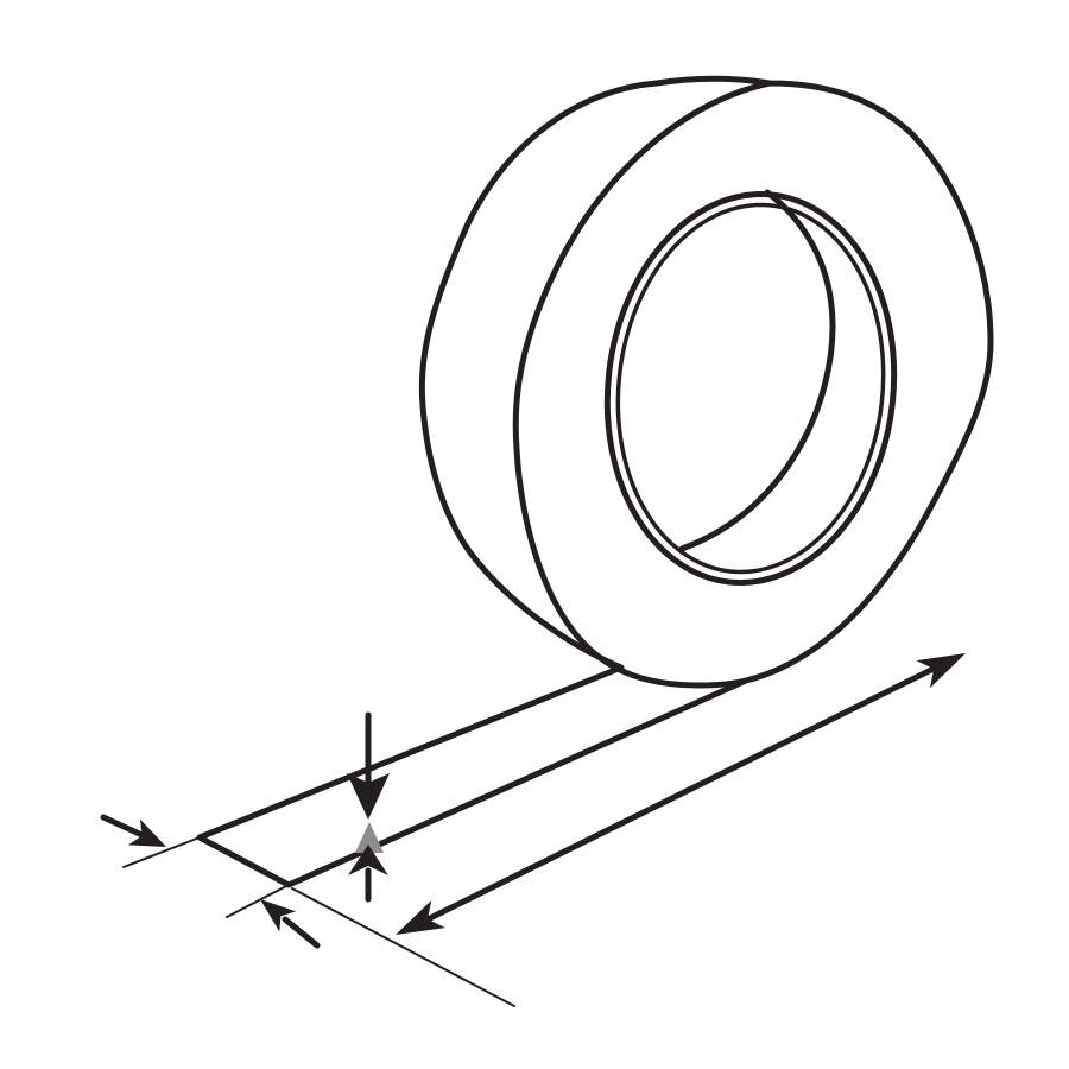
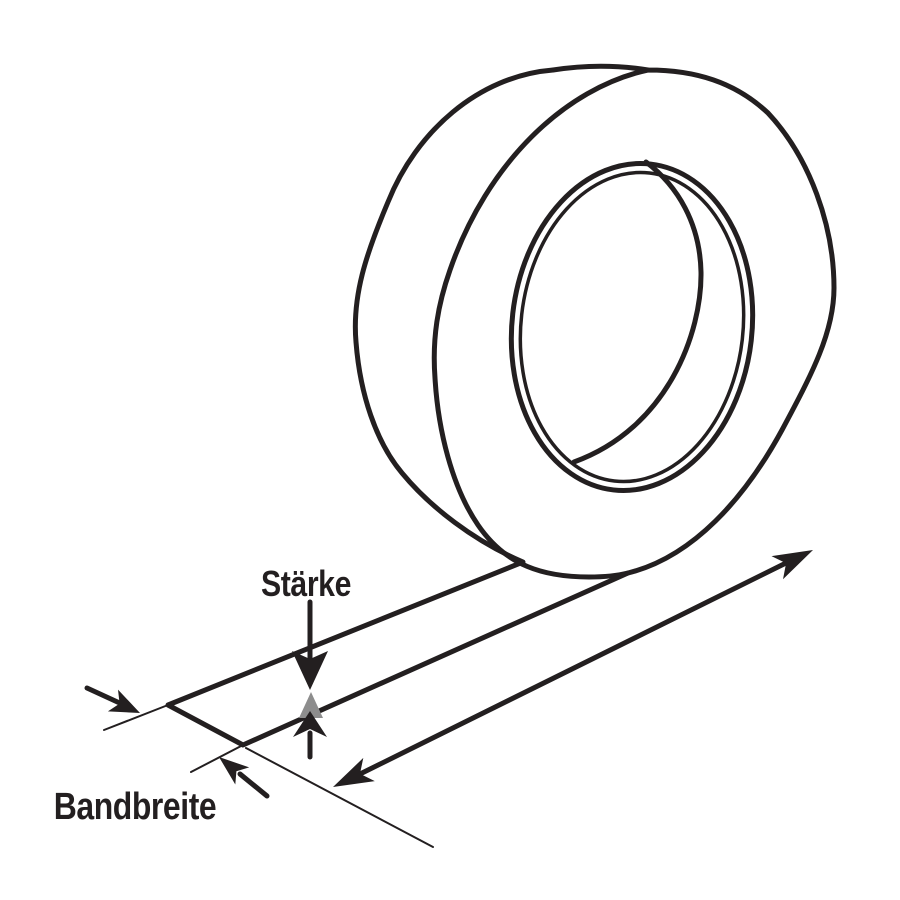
+ Stärke
+ Bandbreite
